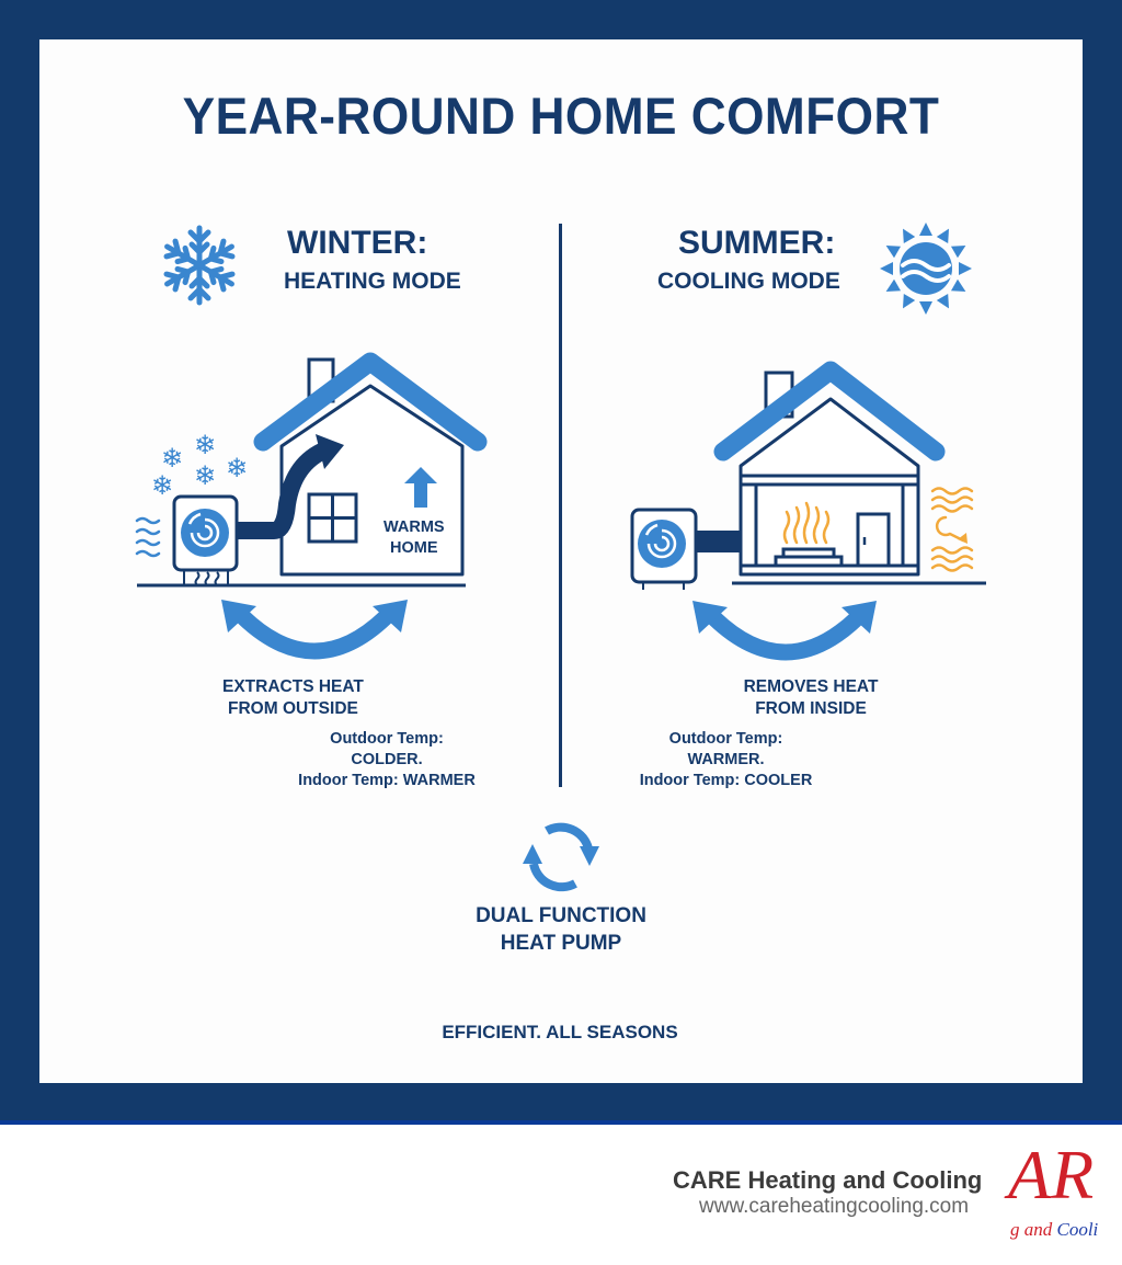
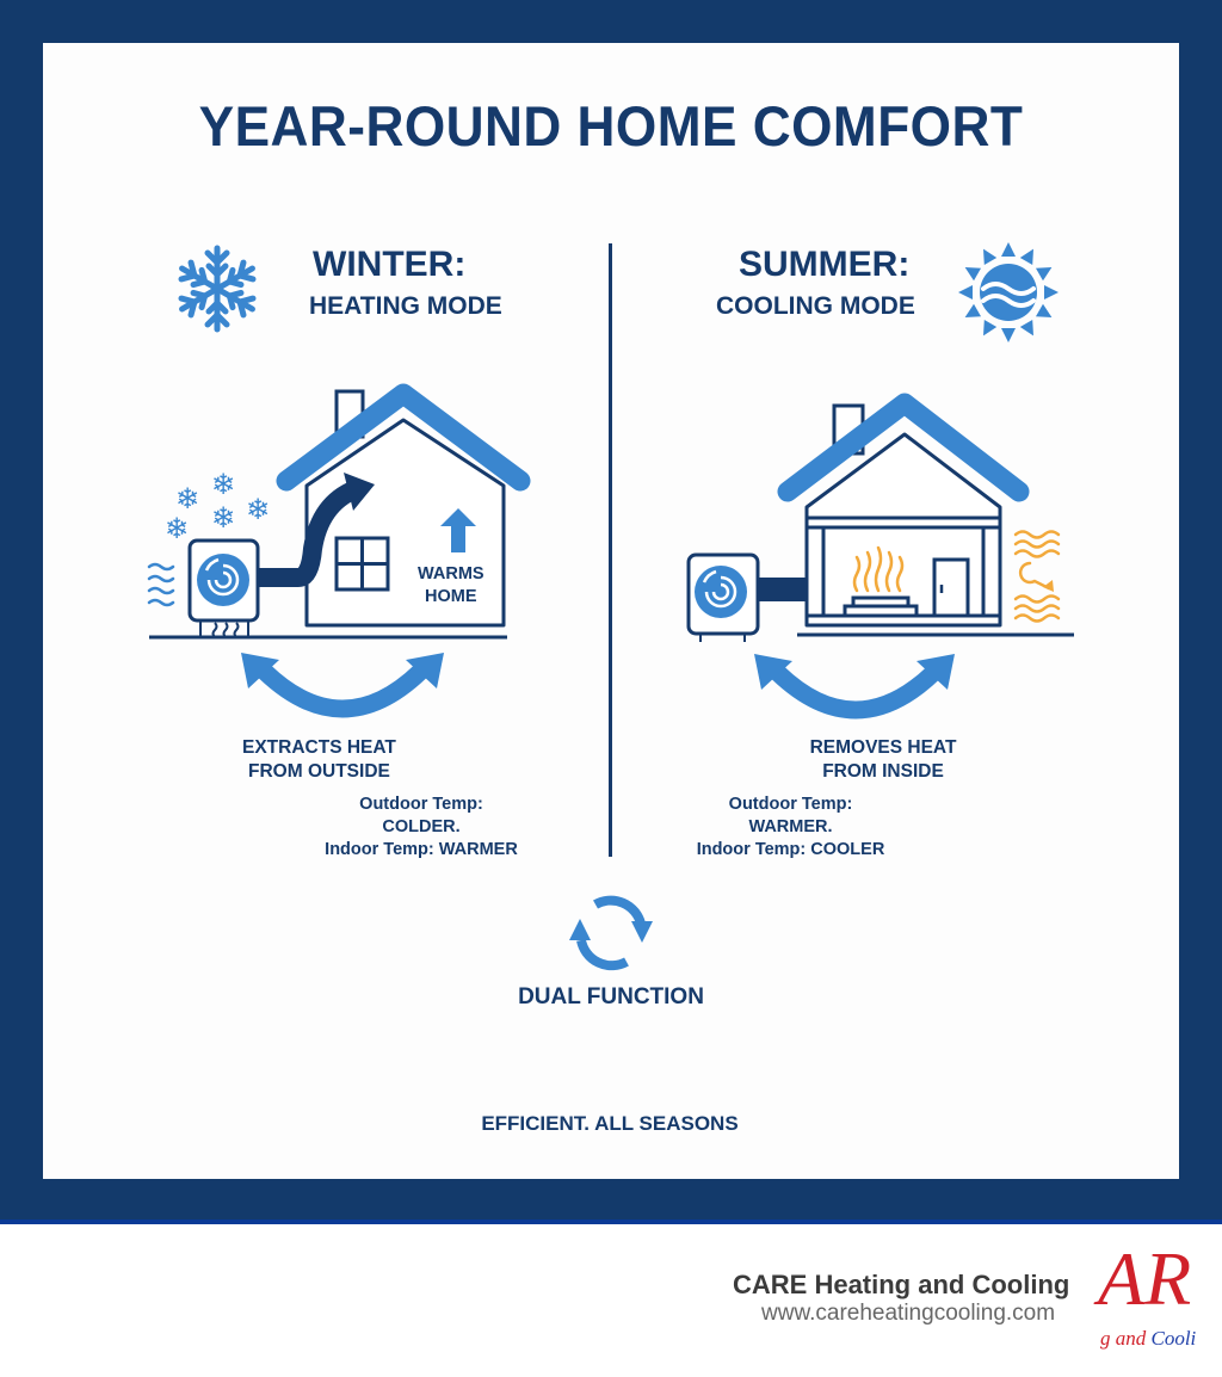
  YEAR-ROUND HOME COMFORT
  WINTER:
  HEATING MODE
  SUMMER:
  COOLING MODE
  ❄
  ❄
  ❄
  ❄
  ❄
  WARMS
  HOME
  EXTRACTS HEAT
  FROM OUTSIDE
  Outdoor Temp:
  COLDER.
  Indoor Temp: WARMER
  REMOVES HEAT
  FROM INSIDE
  Outdoor Temp:
  WARMER.
  Indoor Temp: COOLER
  DUAL FUNCTION
- HEAT PUMP
  EFFICIENT. ALL SEASONS
  CARE Heating and Cooling
  www.careheatingcooling.com
  AR
  g and Cooli
